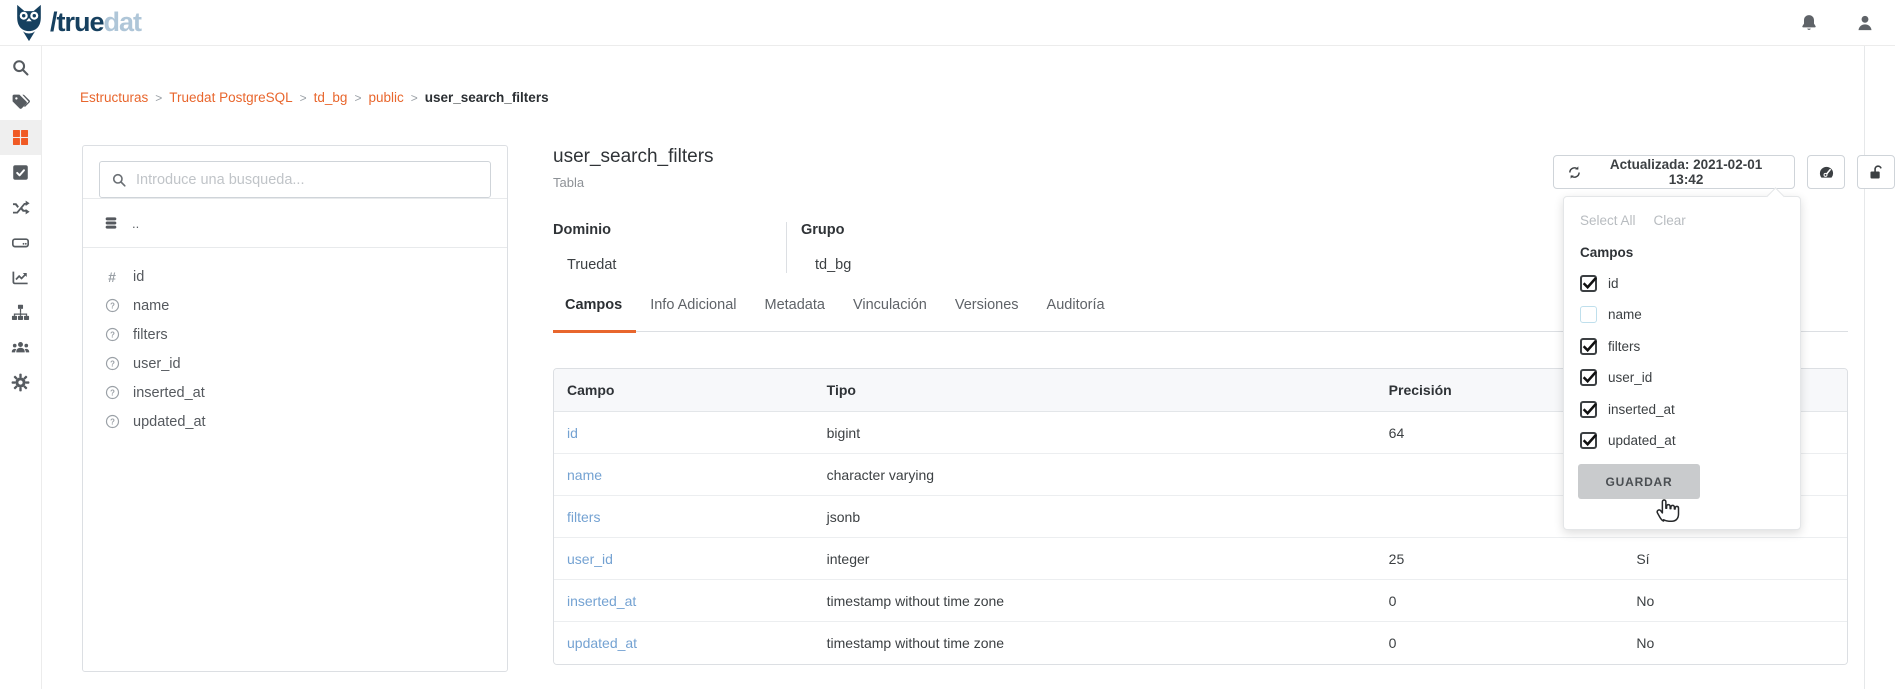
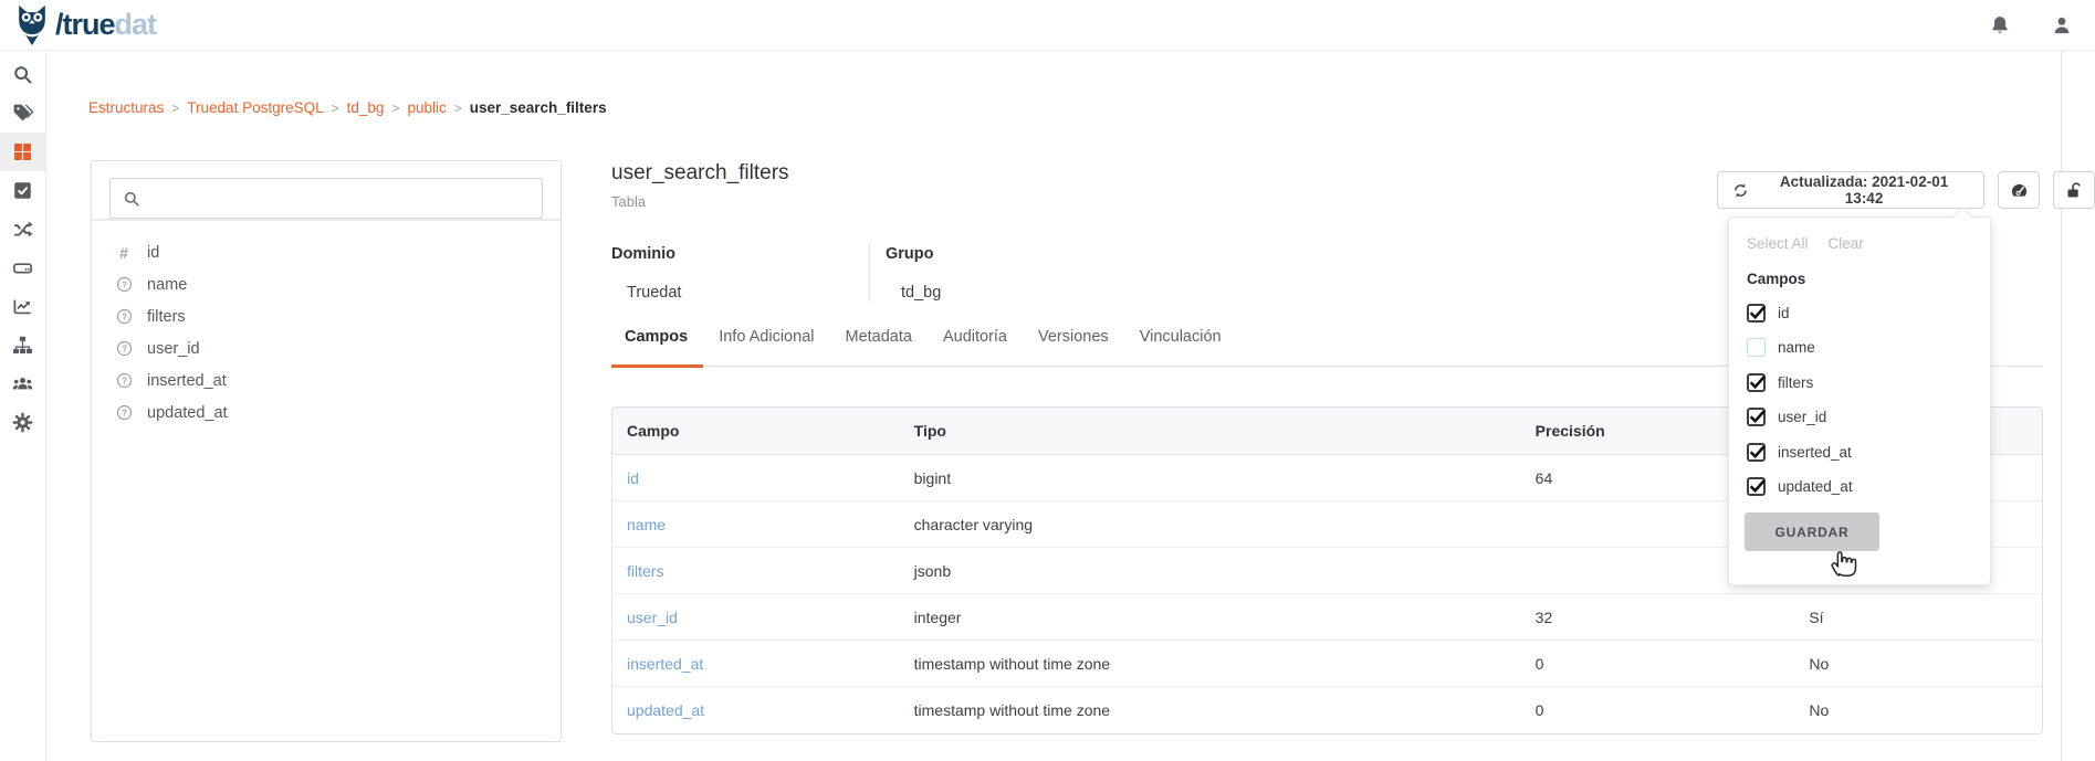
  /truedat
  Estructuras
  >
  Truedat PostgreSQL
  >
  td_bg
  >
  public
  >
  user_search_filters
- Introduce una busqueda...
- ..
  #
  id
  ?
  name
  ?
  filters
  ?
  user_id
  ?
  inserted_at
  ?
  updated_at
  user_search_filters
  Tabla
  Actualizada: 2021-02-01 13:42
  Dominio
  Truedat
  Grupo
  td_bg
  Campos
  Info Adicional
  Metadata
- Vinculación
+ Auditoría
  Versiones
- Auditoría
+ Vinculación
  Campo	Tipo	Precisión
  id	bigint	64
  name	character varying
  filters	jsonb
- user_id	integer	25	Sí
+ user_id	integer	32	Sí
  inserted_at	timestamp without time zone	0	No
  updated_at	timestamp without time zone	0	No
  Select All
  Clear
  Campos
  id
  name
  filters
  user_id
  inserted_at
  updated_at
  GUARDAR
